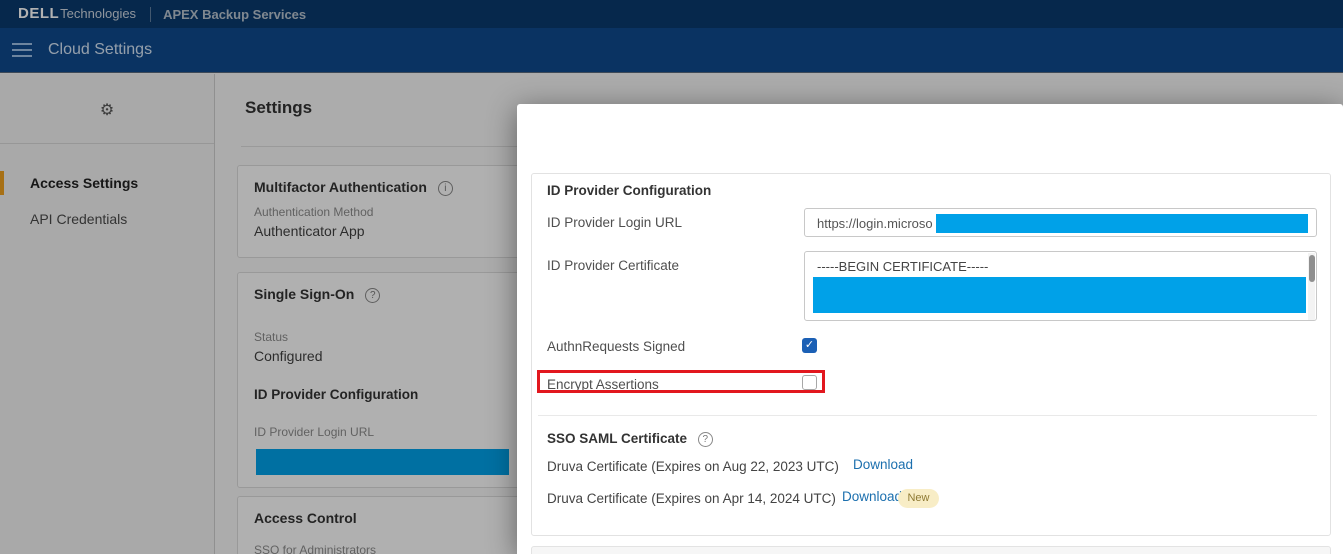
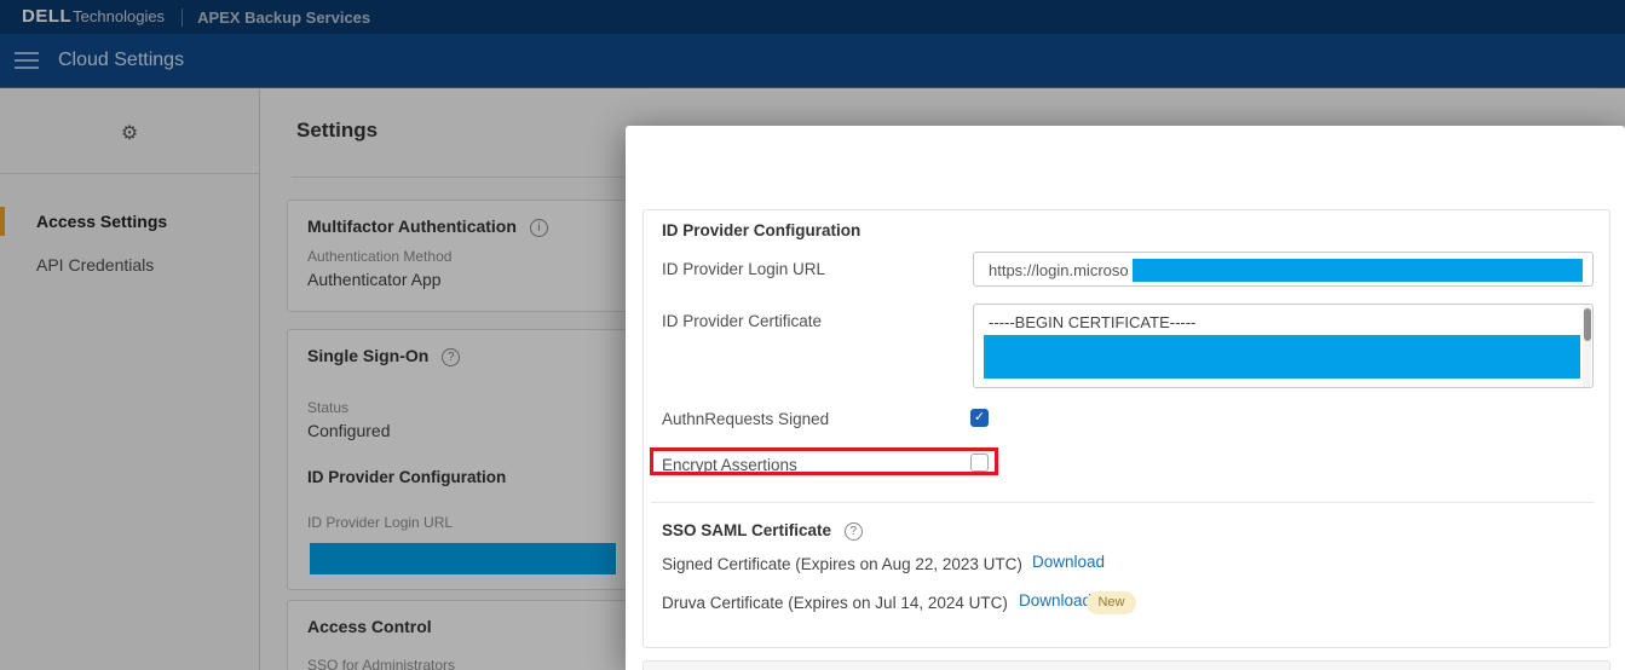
  DELLTechnologies
  APEX Backup Services
  Cloud Settings
  ⚙
  Access Settings
  API Credentials
  Settings
  Multifactor Authentication i
  Authentication Method
  Authenticator App
  Single Sign-On ?
  Status
  Configured
  ID Provider Configuration
  ID Provider Login URL
  Access Control
  SSO for Administrators
  ID Provider Configuration
  ID Provider Login URL
  https://login.microso
  ID Provider Certificate
  -----BEGIN CERTIFICATE-----
  AuthnRequests Signed
  ✓
  Encrypt Assertions
  SSO SAML Certificate ?
- Druva Certificate (Expires on Aug 22, 2023 UTC)
+ Signed Certificate (Expires on Aug 22, 2023 UTC)
  Download
- Druva Certificate (Expires on Apr 14, 2024 UTC)
+ Druva Certificate (Expires on Jul 14, 2024 UTC)
  Downloa
  New
